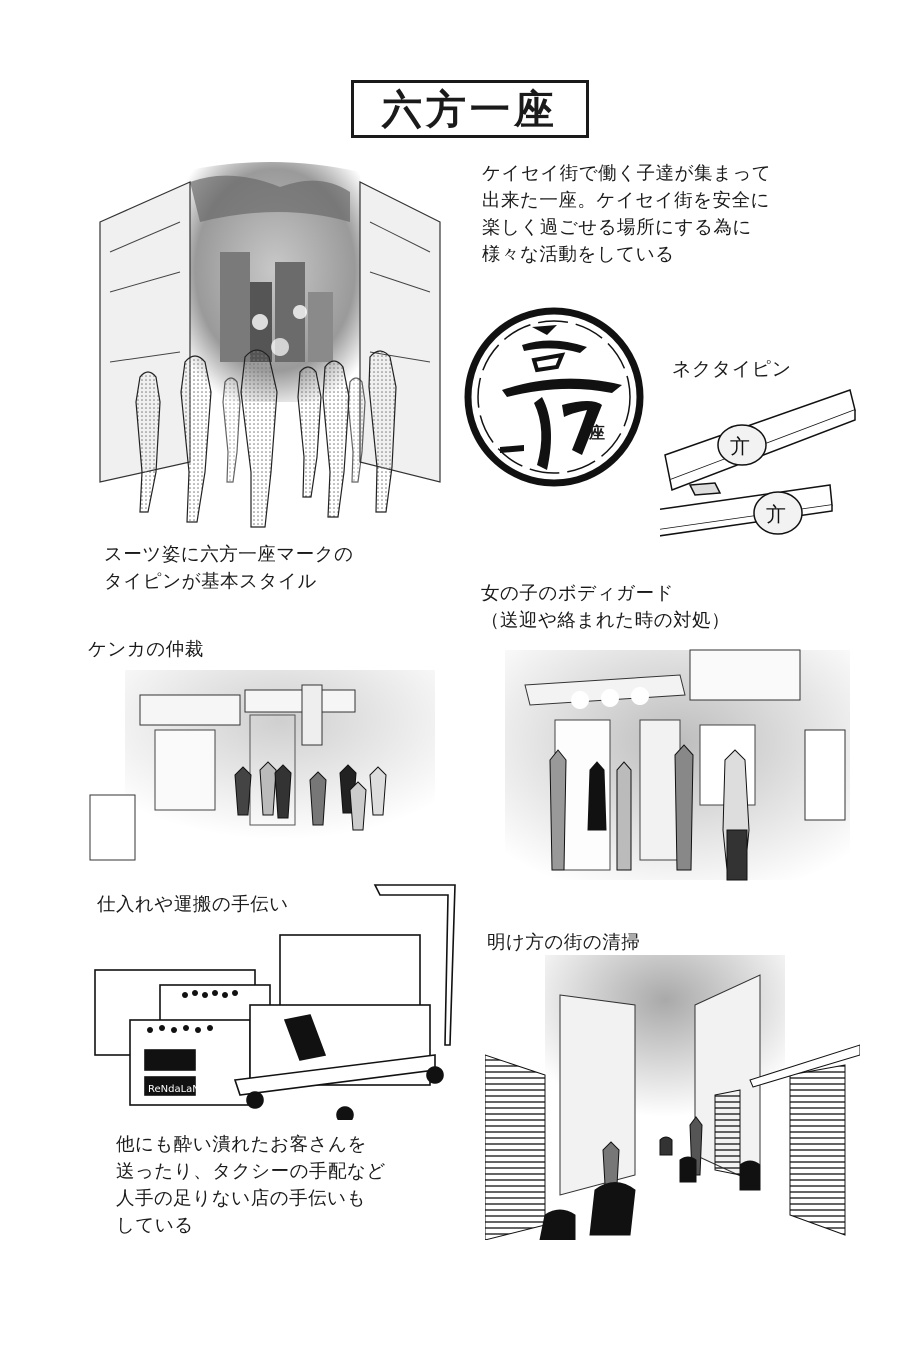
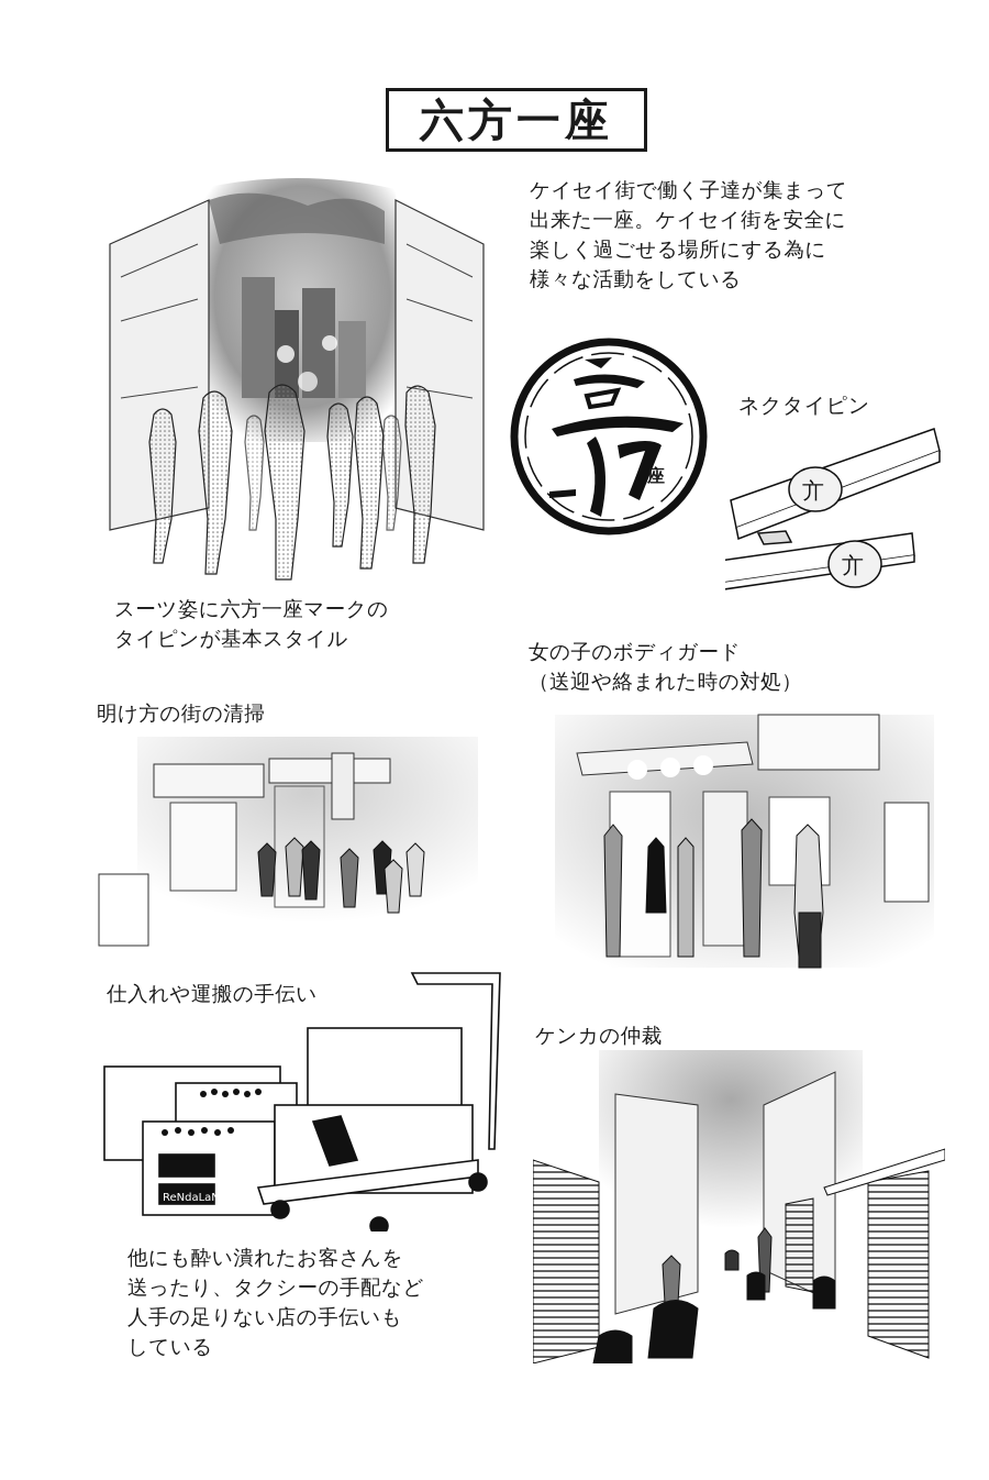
  六方一座
  ケイセイ街で働く子達が集まって
  出来た一座。ケイセイ街を安全に
  楽しく過ごせる場所にする為に
  様々な活動をしている
  座
  ネクタイピン
  亣
  亣
  スーツ姿に六方一座マークの
  タイピンが基本スタイル
  女の子のボディガード
  （送迎や絡まれた時の対処）
- ケンカの仲裁
+ 明け方の街の清掃
  仕入れや運搬の手伝い
  ReNdaLaN
- 明け方の街の清掃
+ ケンカの仲裁
  他にも酔い潰れたお客さんを
  送ったり、タクシーの手配など
  人手の足りない店の手伝いも
  している
